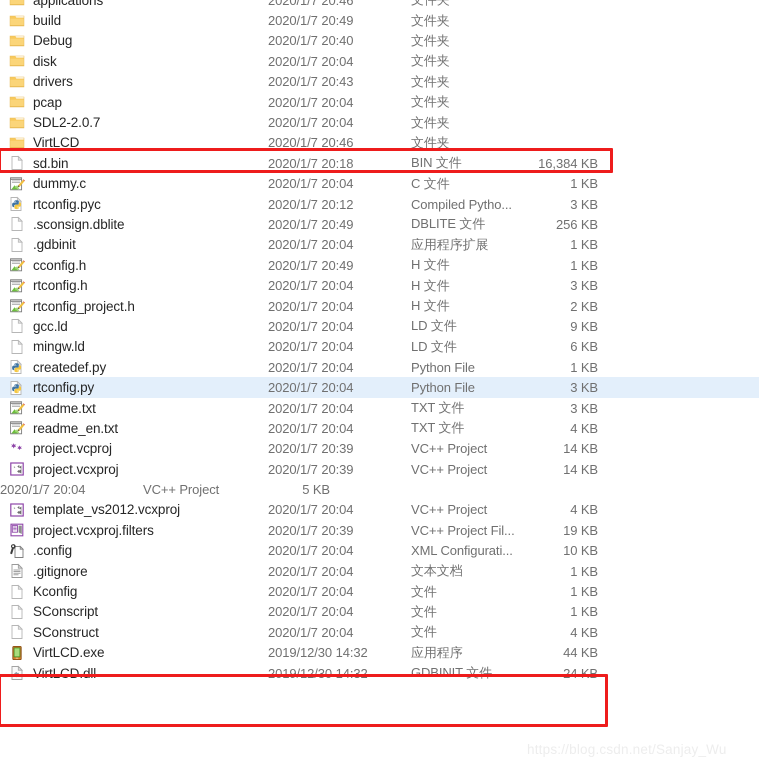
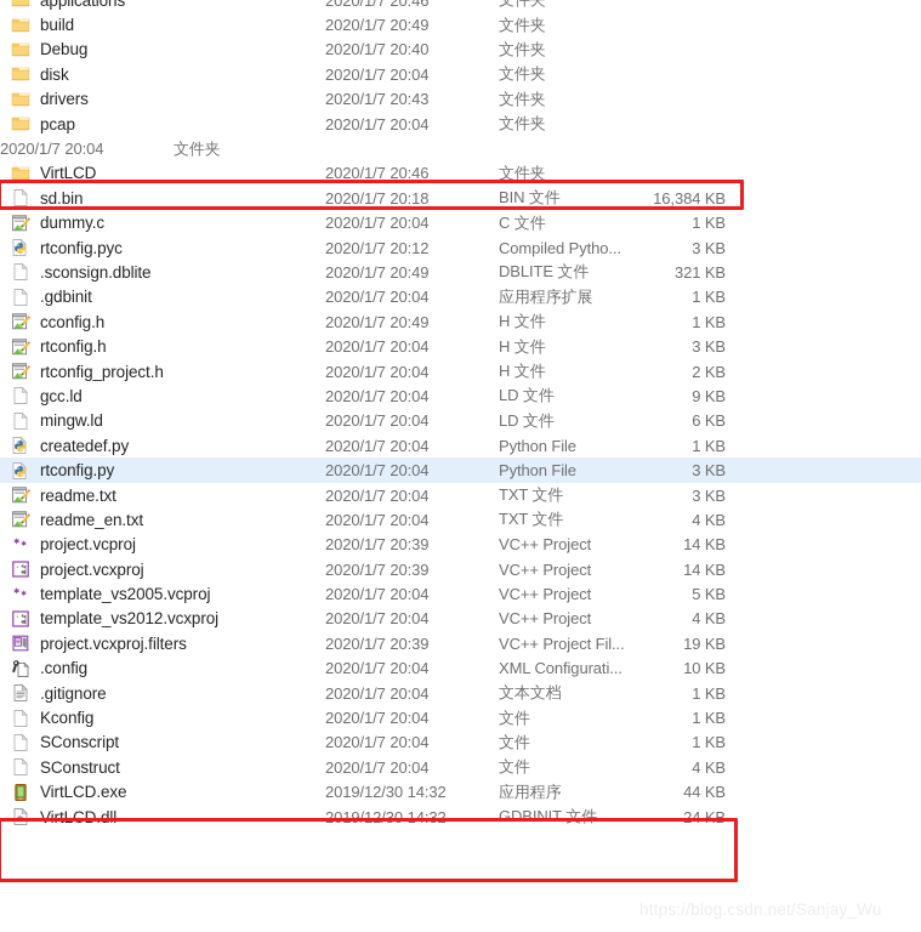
  applications
  2020/1/7 20:46
  build
  2020/1/7 20:49
  文件夹
  Debug
  2020/1/7 20:40
  文件夹
  disk
  2020/1/7 20:04
  文件夹
  drivers
  2020/1/7 20:43
  文件夹
  pcap
  2020/1/7 20:04
  文件夹
- SDL2-2.0.7
  2020/1/7 20:04
  文件夹
  VirtLCD
  2020/1/7 20:46
  文件夹
  sd.bin
  2020/1/7 20:18
  BIN 文件
  16,384 KB
  dummy.c
  2020/1/7 20:04
  C 文件
  1 KB
  rtconfig.pyc
  2020/1/7 20:12
  Compiled Pytho...
  3 KB
  .sconsign.dblite
  2020/1/7 20:49
  DBLITE 文件
- 256 KB
+ 321 KB
  .gdbinit
  2020/1/7 20:04
  应用程序扩展
  1 KB
  cconfig.h
  2020/1/7 20:49
  H 文件
  1 KB
  rtconfig.h
  2020/1/7 20:04
  H 文件
  3 KB
  rtconfig_project.h
  2020/1/7 20:04
  H 文件
  2 KB
  gcc.ld
  2020/1/7 20:04
  LD 文件
  9 KB
  mingw.ld
  2020/1/7 20:04
  LD 文件
  6 KB
  createdef.py
  2020/1/7 20:04
  Python File
  1 KB
  rtconfig.py
  2020/1/7 20:04
  Python File
  3 KB
  readme.txt
  2020/1/7 20:04
  TXT 文件
  3 KB
  readme_en.txt
  2020/1/7 20:04
  TXT 文件
  4 KB
  project.vcproj
  2020/1/7 20:39
  VC++ Project
  14 KB
  project.vcxproj
  2020/1/7 20:39
  VC++ Project
  14 KB
+ template_vs2005.vcproj
  2020/1/7 20:04
  VC++ Project
  5 KB
  template_vs2012.vcxproj
  2020/1/7 20:04
  VC++ Project
  4 KB
  project.vcxproj.filters
  2020/1/7 20:39
  VC++ Project Fil...
  19 KB
  .config
  2020/1/7 20:04
  XML Configurati...
  10 KB
  .gitignore
  2020/1/7 20:04
  文本文档
  1 KB
  Kconfig
  2020/1/7 20:04
  文件
  1 KB
  SConscript
  2020/1/7 20:04
  文件
  1 KB
  SConstruct
  2020/1/7 20:04
  文件
  4 KB
  VirtLCD.exe
  2019/12/30 14:32
  应用程序
  44 KB
  VirtLCD.dll
  2019/12/30 14:32
  GDBINIT 文件
  24 KB
